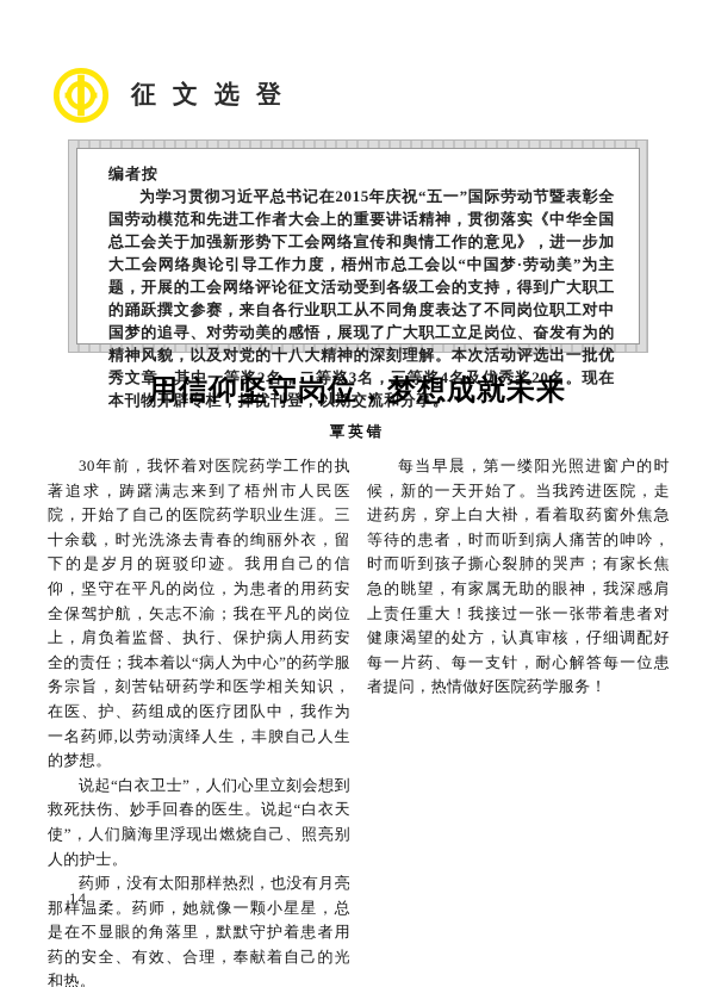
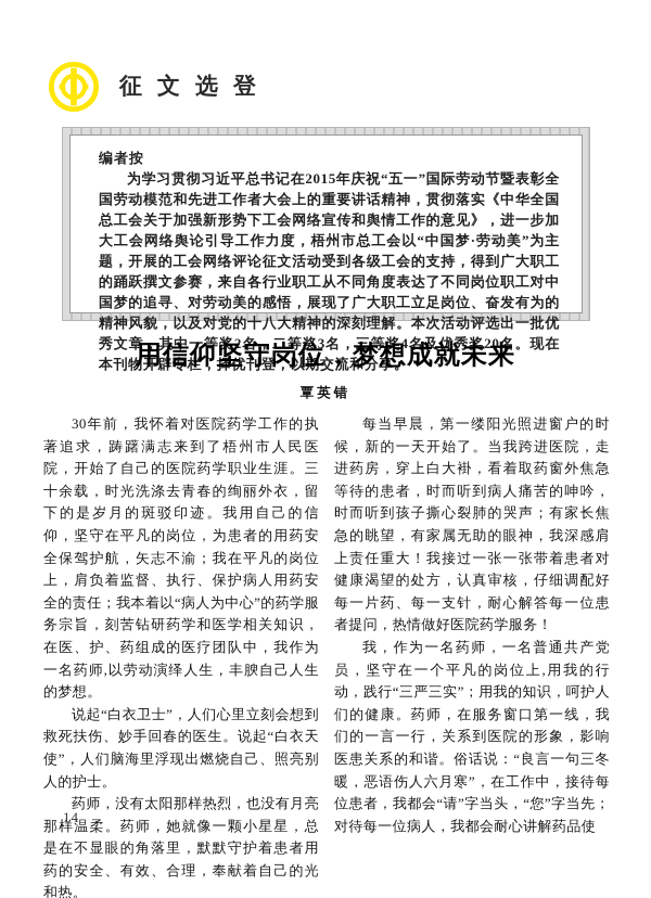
  征文选登
  编者按
  为学习贯彻习近平总书记在2015年庆祝“五一”国际劳动节暨表彰全国劳动模范和先进工作者大会上的重要讲话精神，贯彻落实《中华全国总工会关于加强新形势下工会网络宣传和舆情工作的意见》，进一步加大工会网络舆论引导工作力度，梧州市总工会以“中国梦·劳动美”为主题，开展的工会网络评论征文活动受到各级工会的支持，得到广大职工的踊跃撰文参赛，来自各行业职工从不同角度表达了不同岗位职工对中国梦的追寻、对劳动美的感悟，展现了广大职工立足岗位、奋发有为的精神风貌，以及对党的十八大精神的深刻理解。本次活动评选出一批优秀文章，其中一等奖2名，二等奖3名，三等奖4名及优秀奖20名。现在本刊物开辟专栏，择优刊登，以期交流和分享。
  用信仰坚守岗位，梦想成就未来
  覃英错
  30年前，我怀着对医院药学工作的执著追求，踌躇满志来到了梧州市人民医院，开始了自己的医院药学职业生涯。三十余载，时光洗涤去青春的绚丽外衣，留下的是岁月的斑驳印迹。我用自己的信仰，坚守在平凡的岗位，为患者的用药安全保驾护航，矢志不渝；我在平凡的岗位上，肩负着监督、执行、保护病人用药安全的责任；我本着以“病人为中心”的药学服务宗旨，刻苦钻研药学和医学相关知识，在医、护、药组成的医疗团队中，我作为一名药师,以劳动演绎人生，丰腴自己人生的梦想。
  说起“白衣卫士”，人们心里立刻会想到救死扶伤、妙手回春的医生。说起“白衣天使”，人们脑海里浮现出燃烧自己、照亮别人的护士。
  药师，没有太阳那样热烈，也没有月亮那样温柔。药师，她就像一颗小星星，总是在不显眼的角落里，默默守护着患者用药的安全、有效、合理，奉献着自己的光和热。
  每当早晨，第一缕阳光照进窗户的时候，新的一天开始了。当我跨进医院，走进药房，穿上白大褂，看着取药窗外焦急等待的患者，时而听到病人痛苦的呻吟，时而听到孩子撕心裂肺的哭声；有家长焦急的眺望，有家属无助的眼神，我深感肩上责任重大！我接过一张一张带着患者对健康渴望的处方，认真审核，仔细调配好每一片药、每一支针，耐心解答每一位患者提问，热情做好医院药学服务！
+ 我，作为一名药师，一名普通共产党员，坚守在一个平凡的岗位上,用我的行动，践行“三严三实”；用我的知识，呵护人们的健康。药师，在服务窗口第一线，我们的一言一行，关系到医院的形象，影响医患关系的和谐。俗话说：“良言一句三冬暖，恶语伤人六月寒”，在工作中，接待每位患者，我都会“请”字当头，“您”字当先；对待每一位病人，我都会耐心讲解药品使
  14
